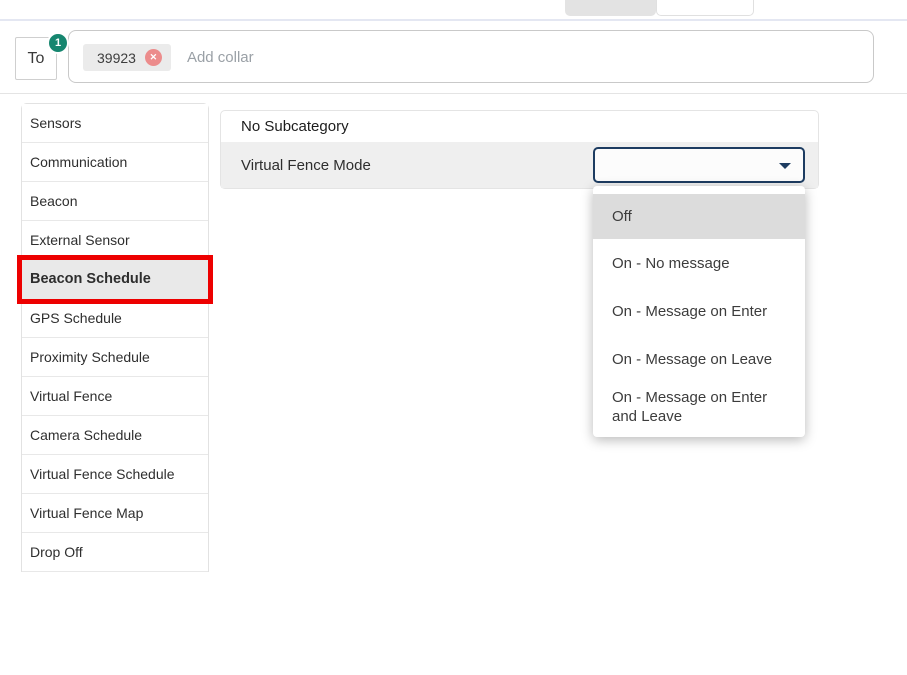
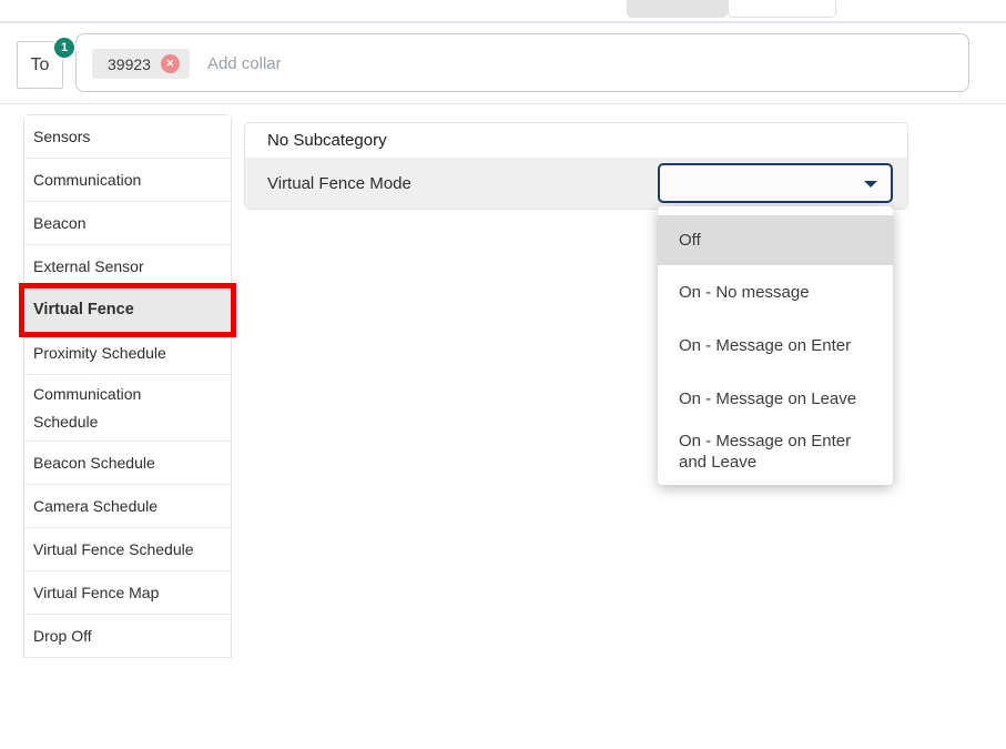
  To
  1
  39923
  ✕
  Add collar
  Sensors
  Communication
  Beacon
  External Sensor
- Beacon Schedule
+ Virtual Fence
- GPS Schedule
  Proximity Schedule
+ Communication Schedule
- Virtual Fence
+ Beacon Schedule
  Camera Schedule
  Virtual Fence Schedule
  Virtual Fence Map
  Drop Off
  No Subcategory
  Virtual Fence Mode
  Off
  On - No message
  On - Message on Enter
  On - Message on Leave
  On - Message on Enter and Leave
